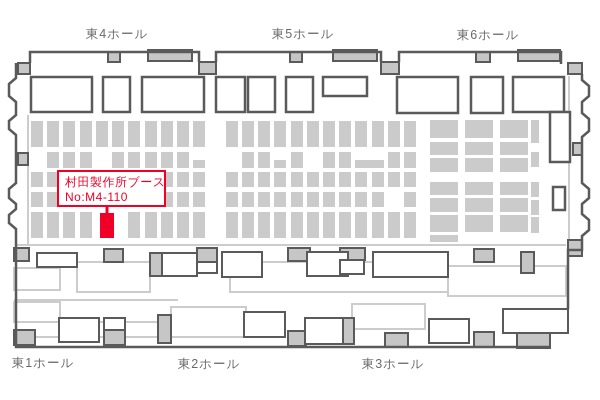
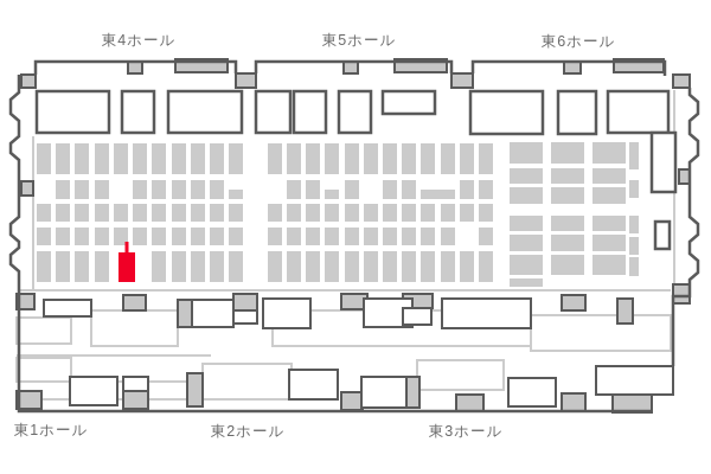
  東4ホール
  東5ホール
  東6ホール
  東1ホール
  東2ホール
  東3ホール
- 村田製作所ブース
- No:M4-110
